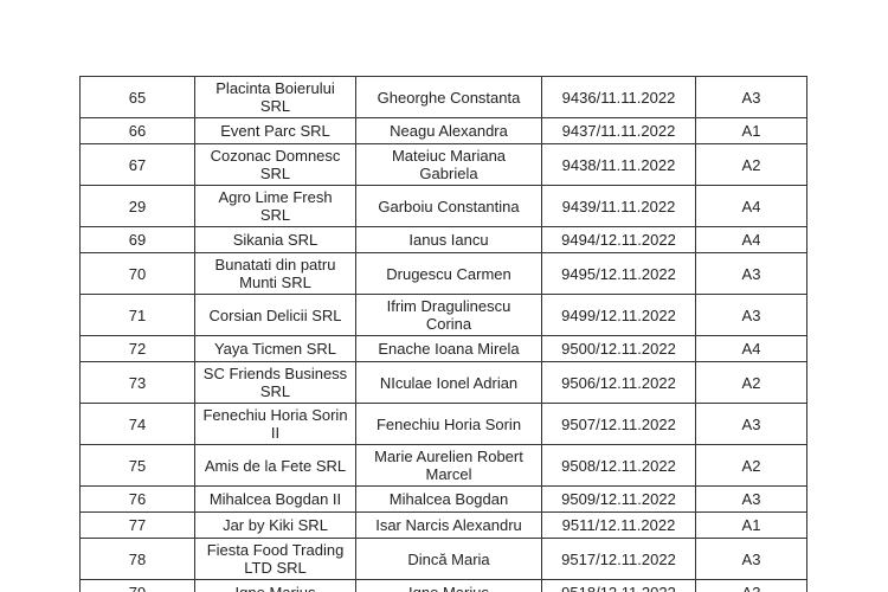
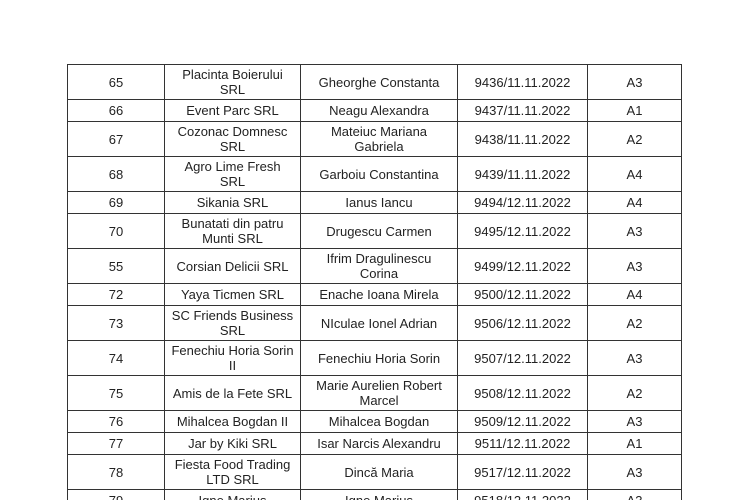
  65	Placinta Boierului SRL	Gheorghe Constanta	9436/11.11.2022	A3
  66	Event Parc SRL	Neagu Alexandra	9437/11.11.2022	A1
  67	Cozonac Domnesc SRL	Mateiuc Mariana Gabriela	9438/11.11.2022	A2
- 29	Agro Lime Fresh SRL	Garboiu Constantina	9439/11.11.2022	A4
+ 68	Agro Lime Fresh SRL	Garboiu Constantina	9439/11.11.2022	A4
  69	Sikania SRL	Ianus Iancu	9494/12.11.2022	A4
  70	Bunatati din patru Munti SRL	Drugescu Carmen	9495/12.11.2022	A3
- 71	Corsian Delicii SRL	Ifrim Dragulinescu Corina	9499/12.11.2022	A3
+ 55	Corsian Delicii SRL	Ifrim Dragulinescu Corina	9499/12.11.2022	A3
  72	Yaya Ticmen SRL	Enache Ioana Mirela	9500/12.11.2022	A4
  73	SC Friends Business SRL	NIculae Ionel Adrian	9506/12.11.2022	A2
  74	Fenechiu Horia Sorin II	Fenechiu Horia Sorin	9507/12.11.2022	A3
  75	Amis de la Fete SRL	Marie Aurelien Robert Marcel	9508/12.11.2022	A2
  76	Mihalcea Bogdan II	Mihalcea Bogdan	9509/12.11.2022	A3
  77	Jar by Kiki SRL	Isar Narcis Alexandru	9511/12.11.2022	A1
  78	Fiesta Food Trading LTD SRL	Dincă Maria	9517/12.11.2022	A3
